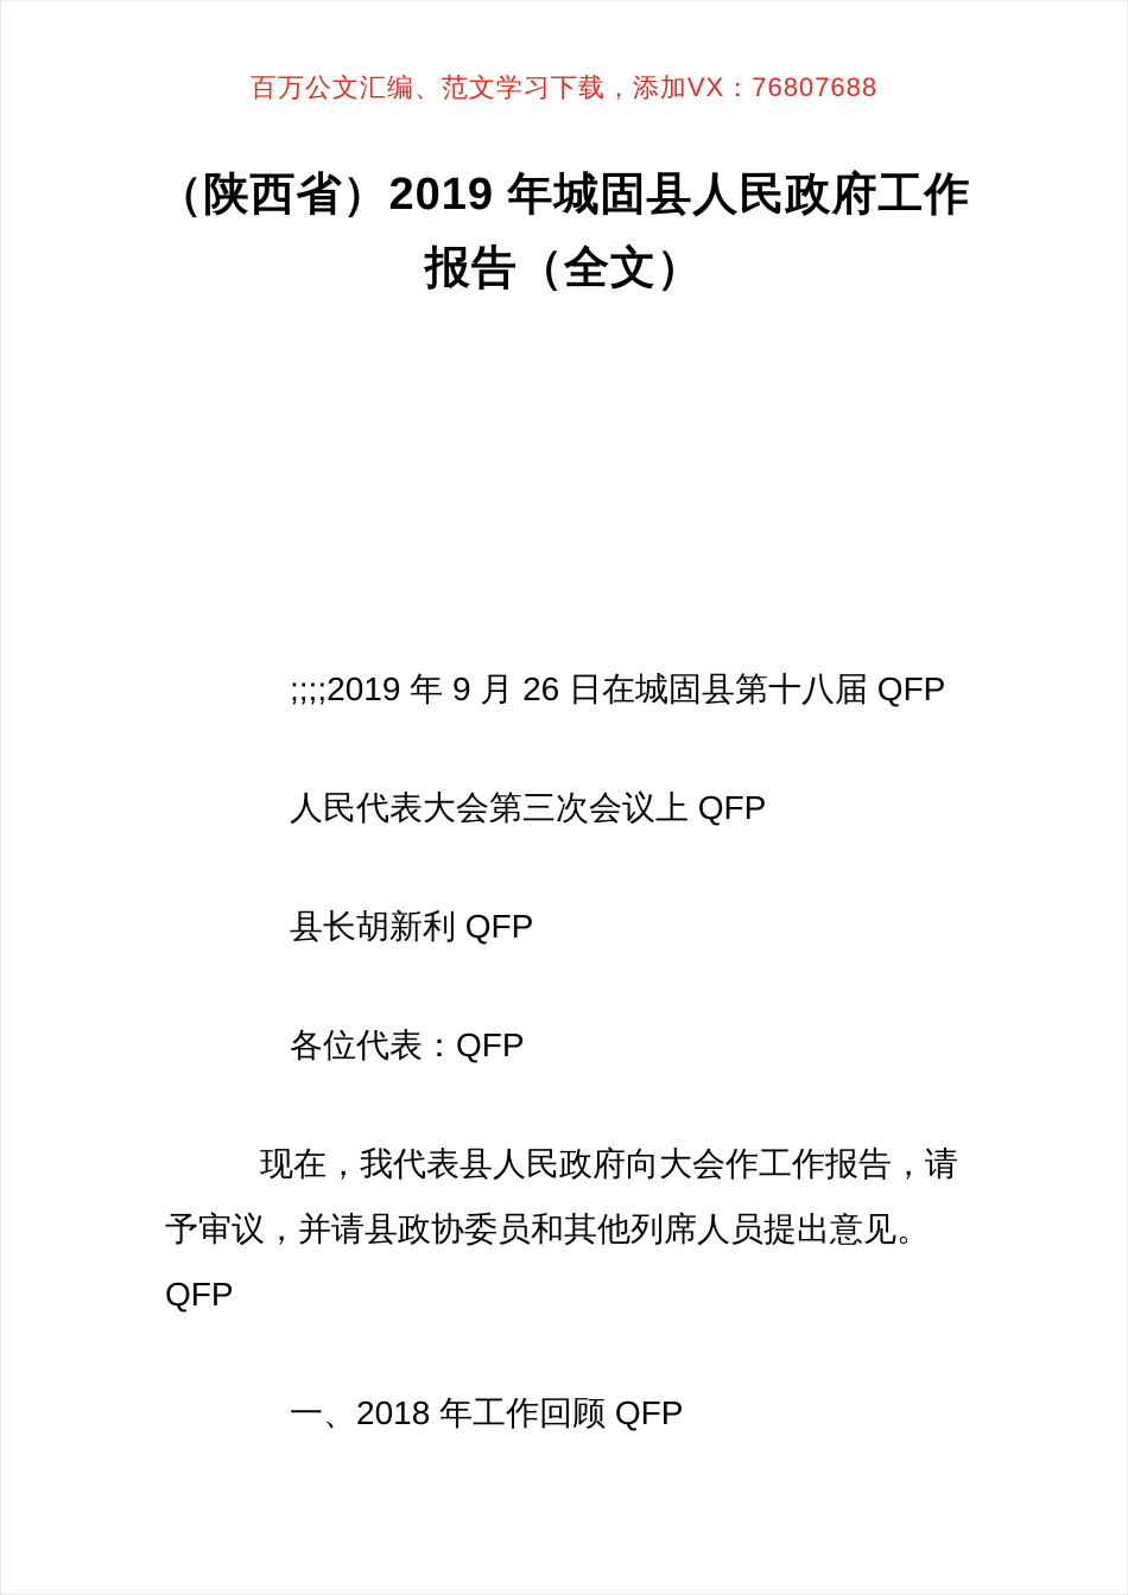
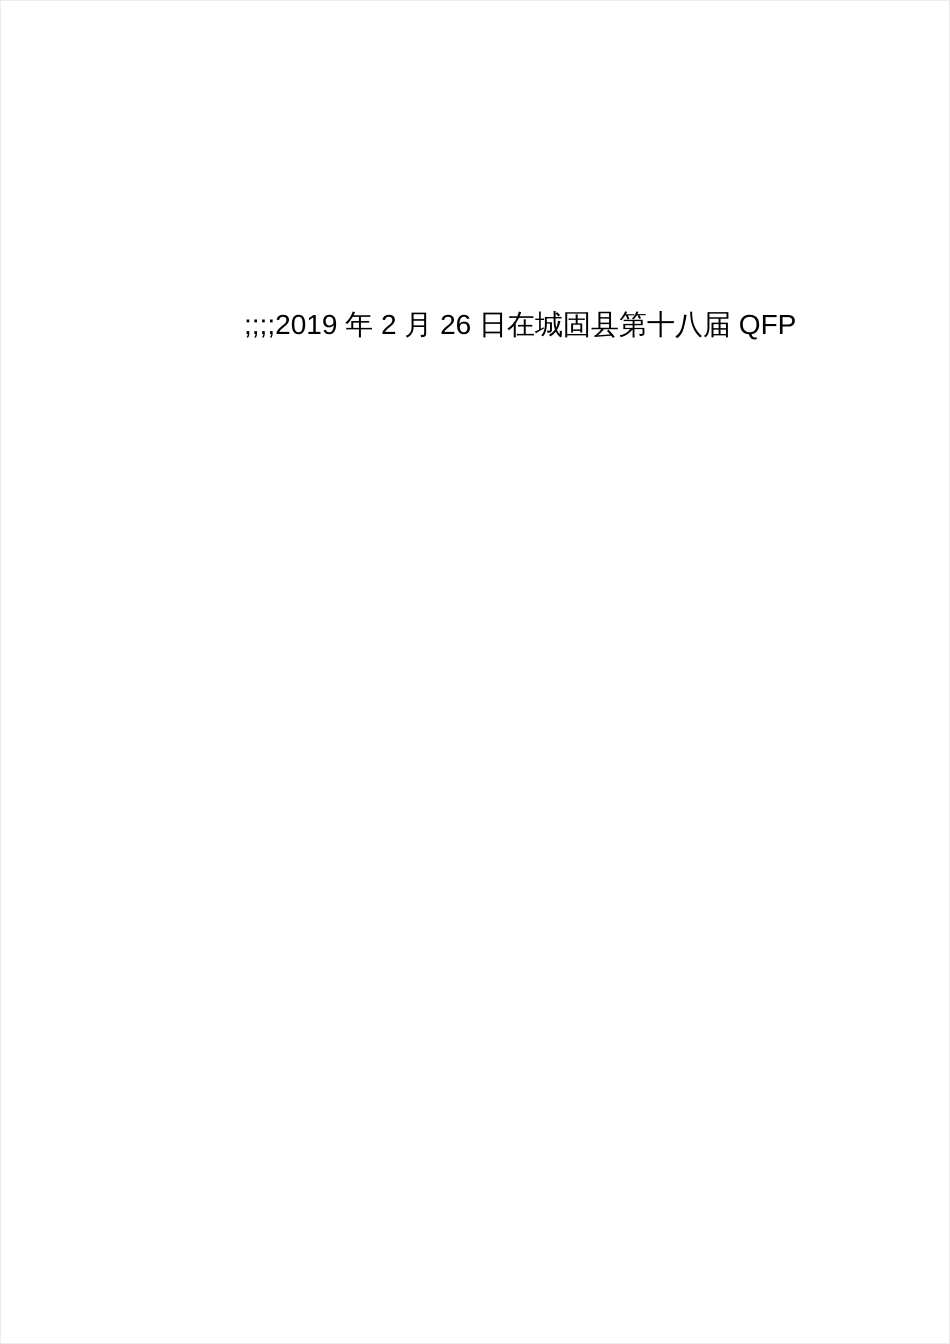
- 百万公文汇编、范文学习下载，添加VX：76807688
- （陕西省）2019 年城固县人民政府工作报告（全文）
- ;;;;2019 年 9 月 26 日在城固县第十八届 QFP
+ ;;;;2019 年 2 月 26 日在城固县第十八届 QFP
- 人民代表大会第三次会议上 QFP
- 县长胡新利 QFP
- 各位代表：QFP
- 现在，我代表县人民政府向大会作工作报告，请予审议，并请县政协委员和其他列席人员提出意见。QFP
- 一、2018 年工作回顾 QFP
